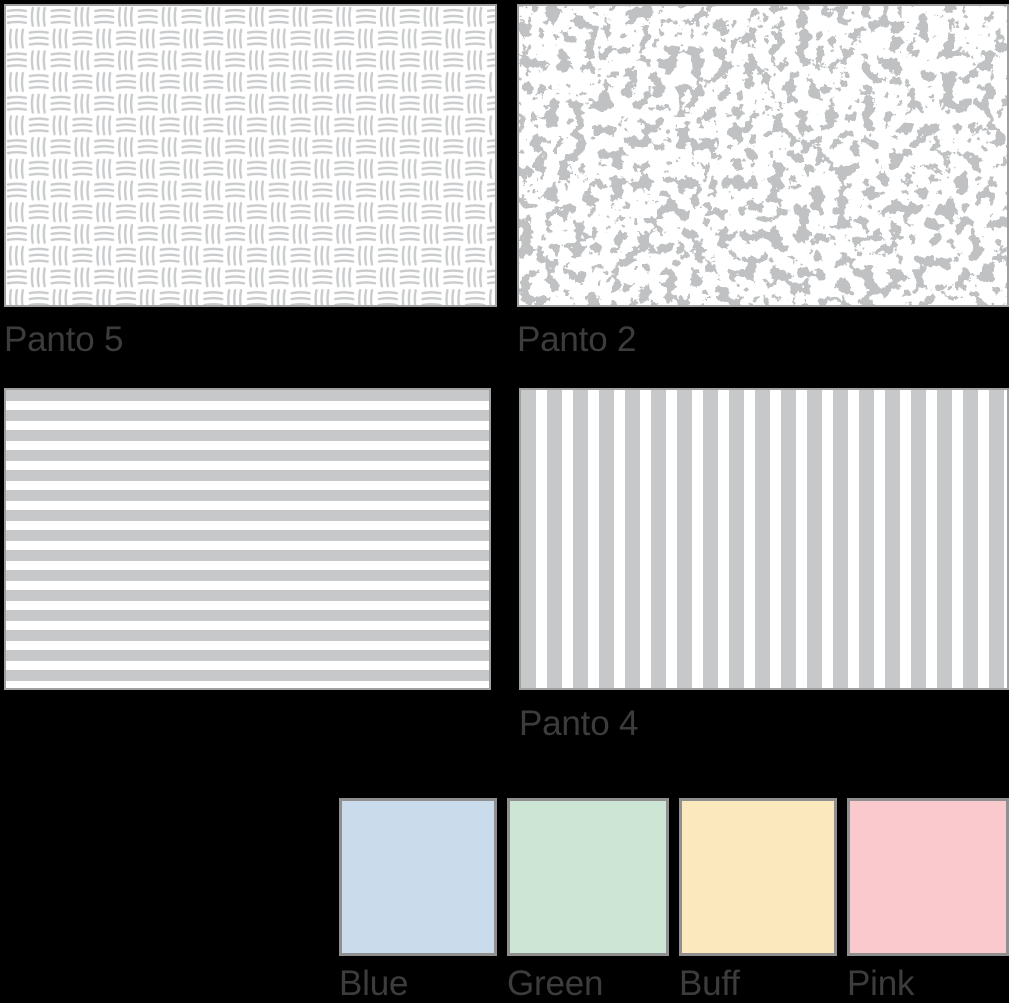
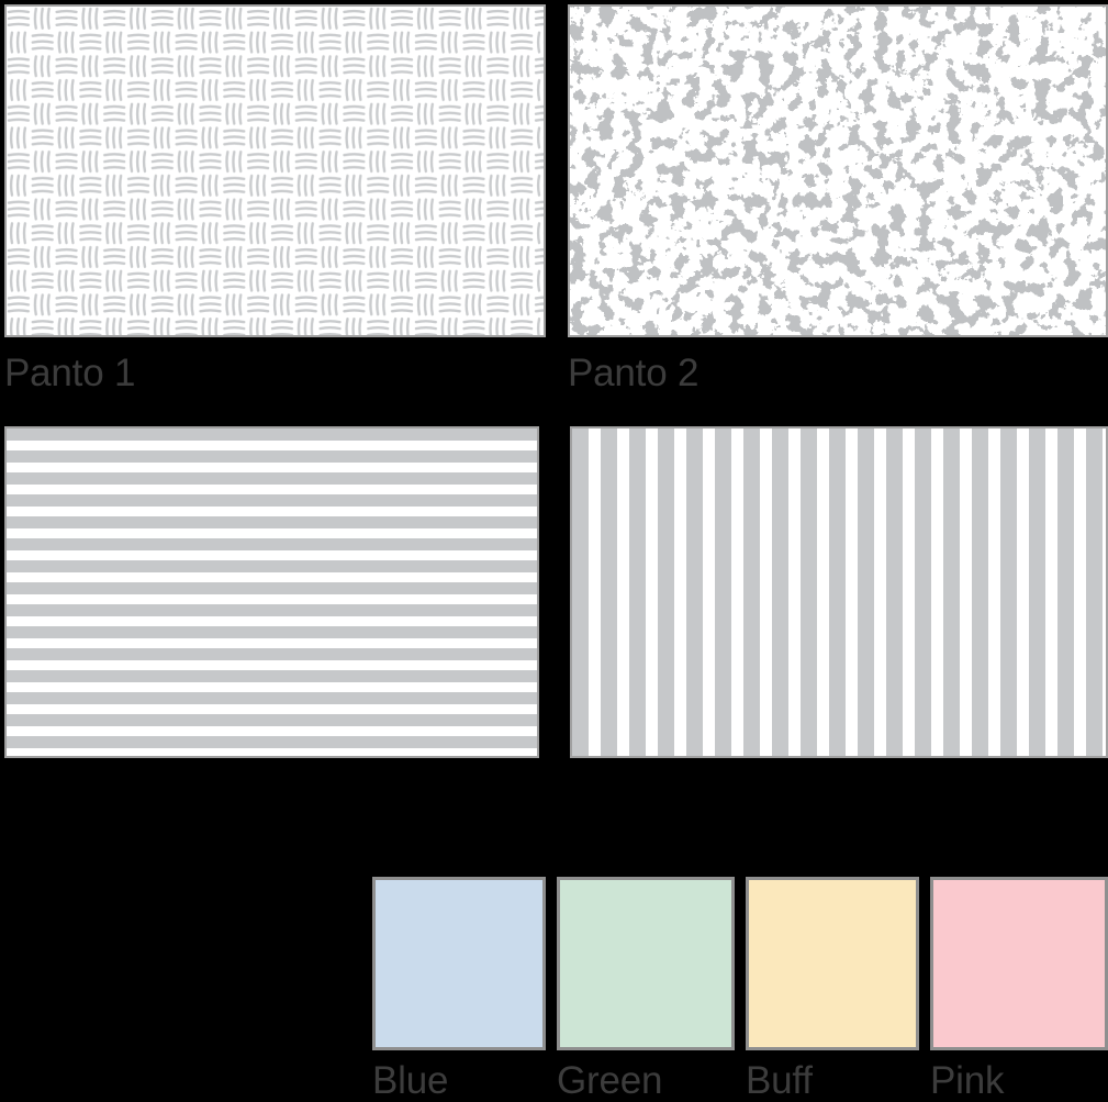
- Panto 5
+ Panto 1
  Panto 2
- Panto 4
  Blue
  Green
  Buff
  Pink
